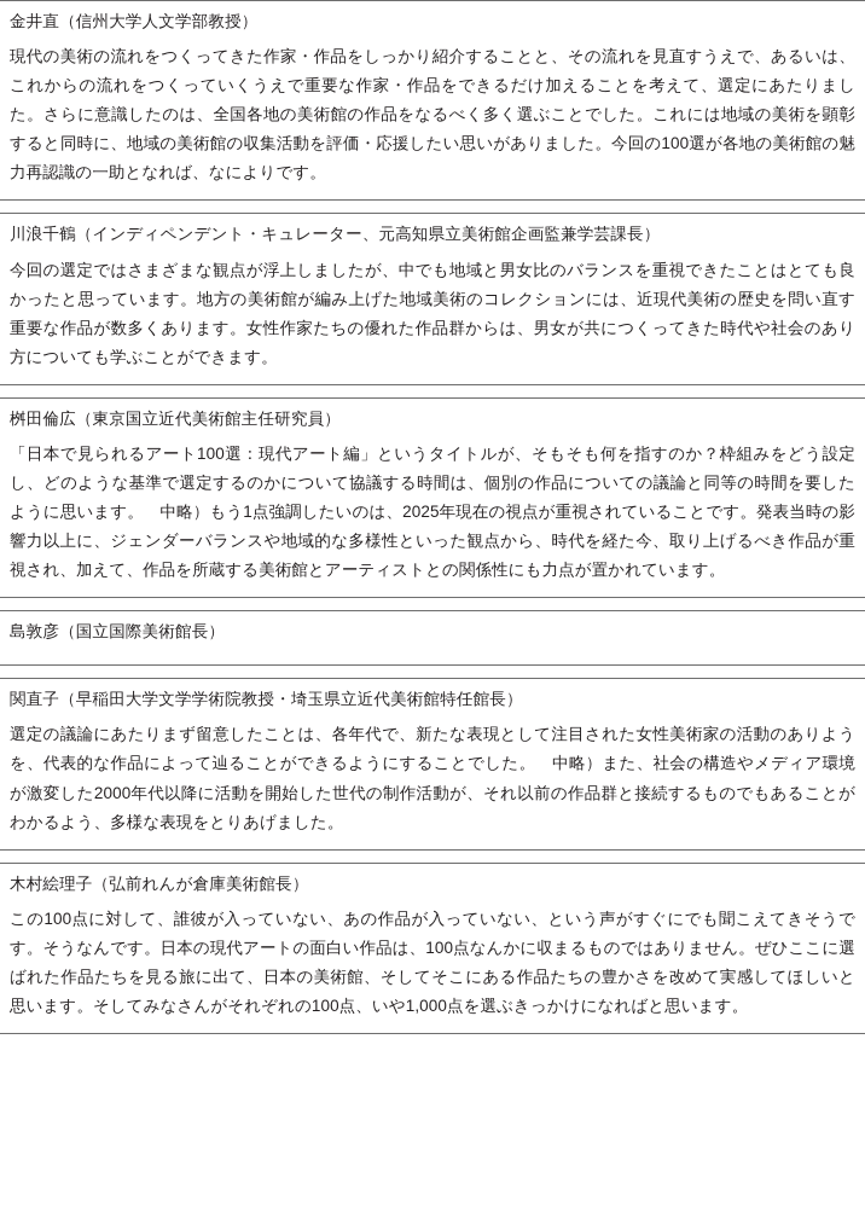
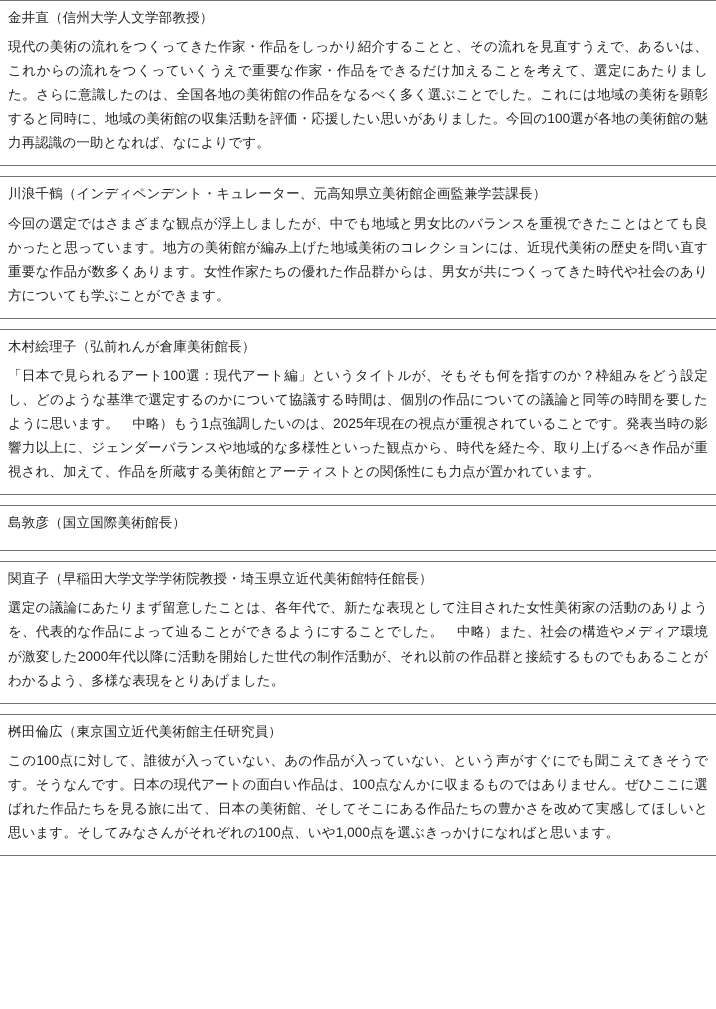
  金井直（信州大学人文学部教授）
  現代の美術の流れをつくってきた作家・作品をしっかり紹介することと、その流れを見直すうえで、あるいは、これからの流れをつくっていくうえで重要な作家・作品をできるだけ加えることを考えて、選定にあたりました。さらに意識したのは、全国各地の美術館の作品をなるべく多く選ぶことでした。これには地域の美術を顕彰すると同時に、地域の美術館の収集活動を評価・応援したい思いがありました。今回の100選が各地の美術館の魅力再認識の一助となれば、なによりです。
  川浪千鶴（インディペンデント・キュレーター、元高知県立美術館企画監兼学芸課長）
  今回の選定ではさまざまな観点が浮上しましたが、中でも地域と男女比のバランスを重視できたことはとても良かったと思っています。地方の美術館が編み上げた地域美術のコレクションには、近現代美術の歴史を問い直す重要な作品が数多くあります。女性作家たちの優れた作品群からは、男女が共につくってきた時代や社会のあり方についても学ぶことができます。
- 桝田倫広（東京国立近代美術館主任研究員）
+ 木村絵理子（弘前れんが倉庫美術館長）
  「日本で見られるアート100選：現代アート編」というタイトルが、そもそも何を指すのか？枠組みをどう設定し、どのような基準で選定するのかについて協議する時間は、個別の作品についての議論と同等の時間を要したように思います。 中略）もう1点強調したいのは、2025年現在の視点が重視されていることです。発表当時の影響力以上に、ジェンダーバランスや地域的な多様性といった観点から、時代を経た今、取り上げるべき作品が重視され、加えて、作品を所蔵する美術館とアーティストとの関係性にも力点が置かれています。
  島敦彦（国立国際美術館長）
  関直子（早稲田大学文学学術院教授・埼玉県立近代美術館特任館長）
  選定の議論にあたりまず留意したことは、各年代で、新たな表現として注目された女性美術家の活動のありようを、代表的な作品によって辿ることができるようにすることでした。 中略）また、社会の構造やメディア環境が激変した2000年代以降に活動を開始した世代の制作活動が、それ以前の作品群と接続するものでもあることがわかるよう、多様な表現をとりあげました。
- 木村絵理子（弘前れんが倉庫美術館長）
+ 桝田倫広（東京国立近代美術館主任研究員）
  この100点に対して、誰彼が入っていない、あの作品が入っていない、という声がすぐにでも聞こえてきそうです。そうなんです。日本の現代アートの面白い作品は、100点なんかに収まるものではありません。ぜひここに選ばれた作品たちを見る旅に出て、日本の美術館、そしてそこにある作品たちの豊かさを改めて実感してほしいと思います。そしてみなさんがそれぞれの100点、いや1,000点を選ぶきっかけになればと思います。
